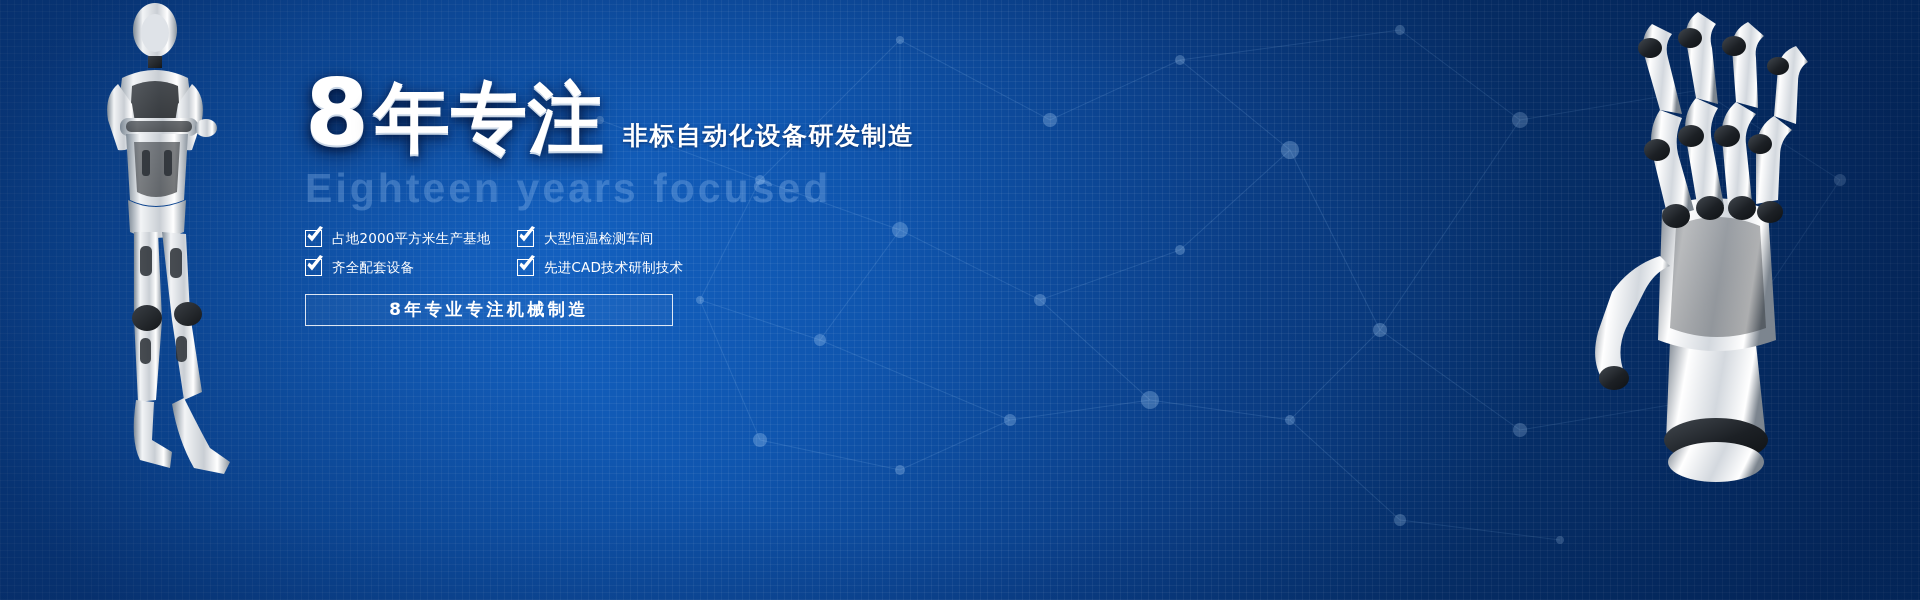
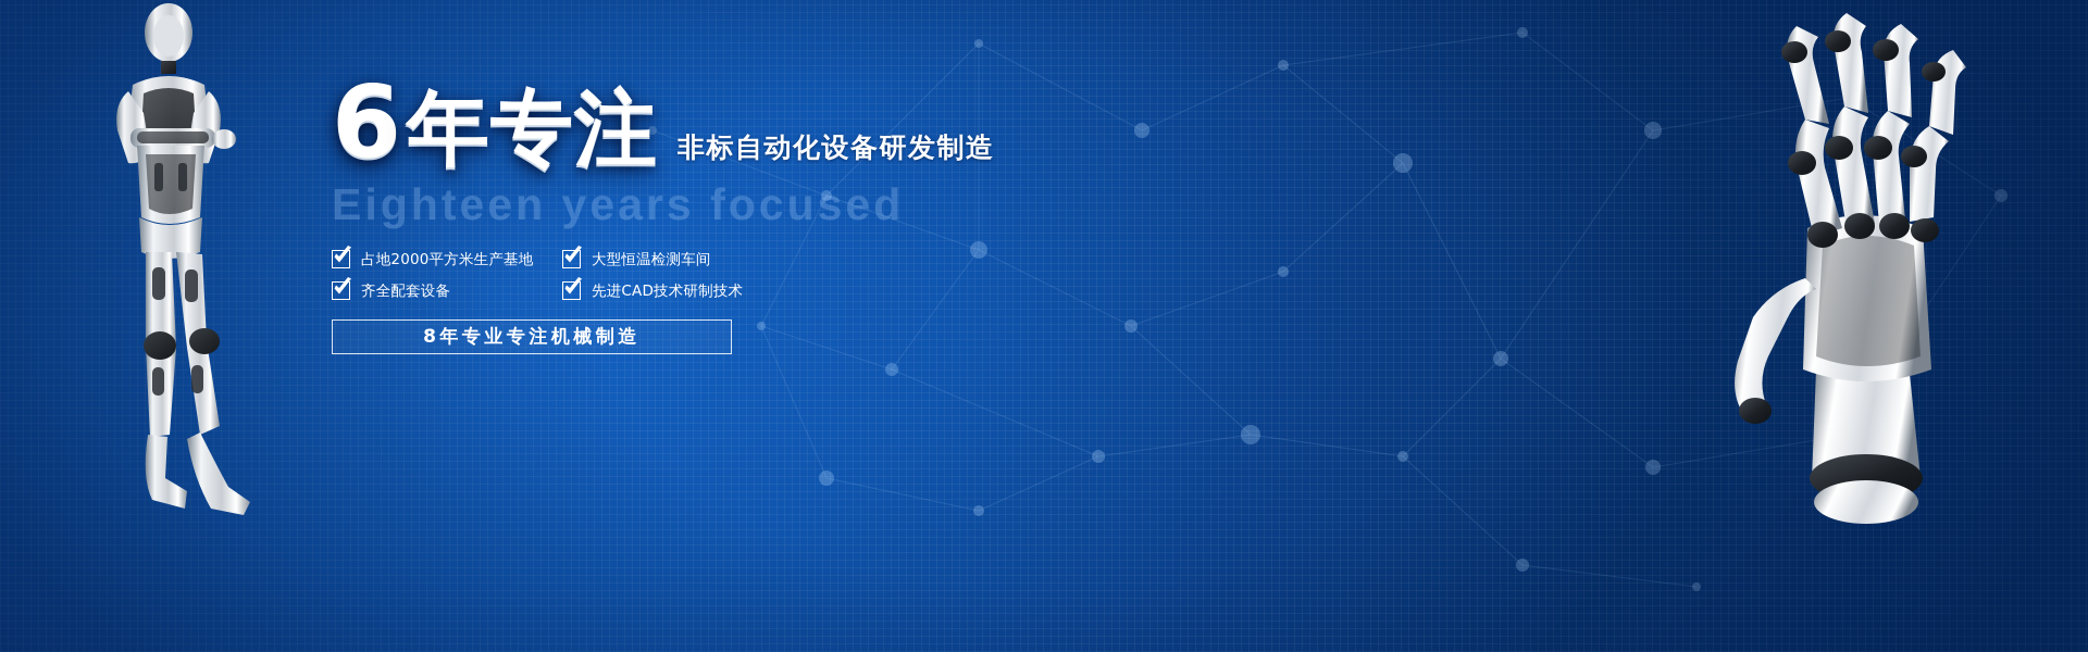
- 8年专注
+ 6年专注
  非标自动化设备研发制造
  Eighteen years focused
  占地2000平方米生产基地
  大型恒温检测车间
  齐全配套设备
  先进CAD技术研制技术
  8年专业专注机械制造
